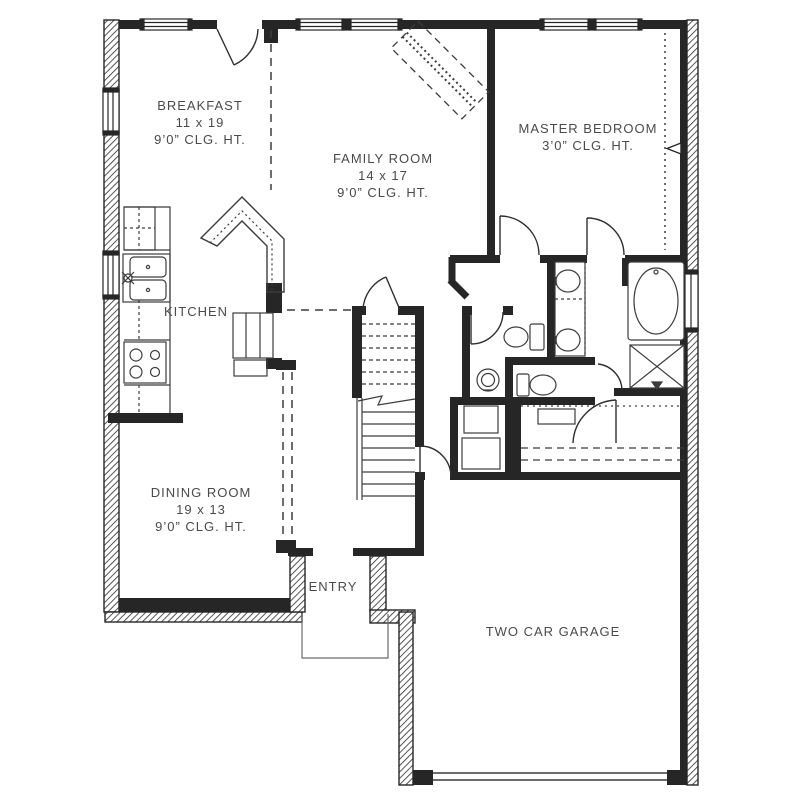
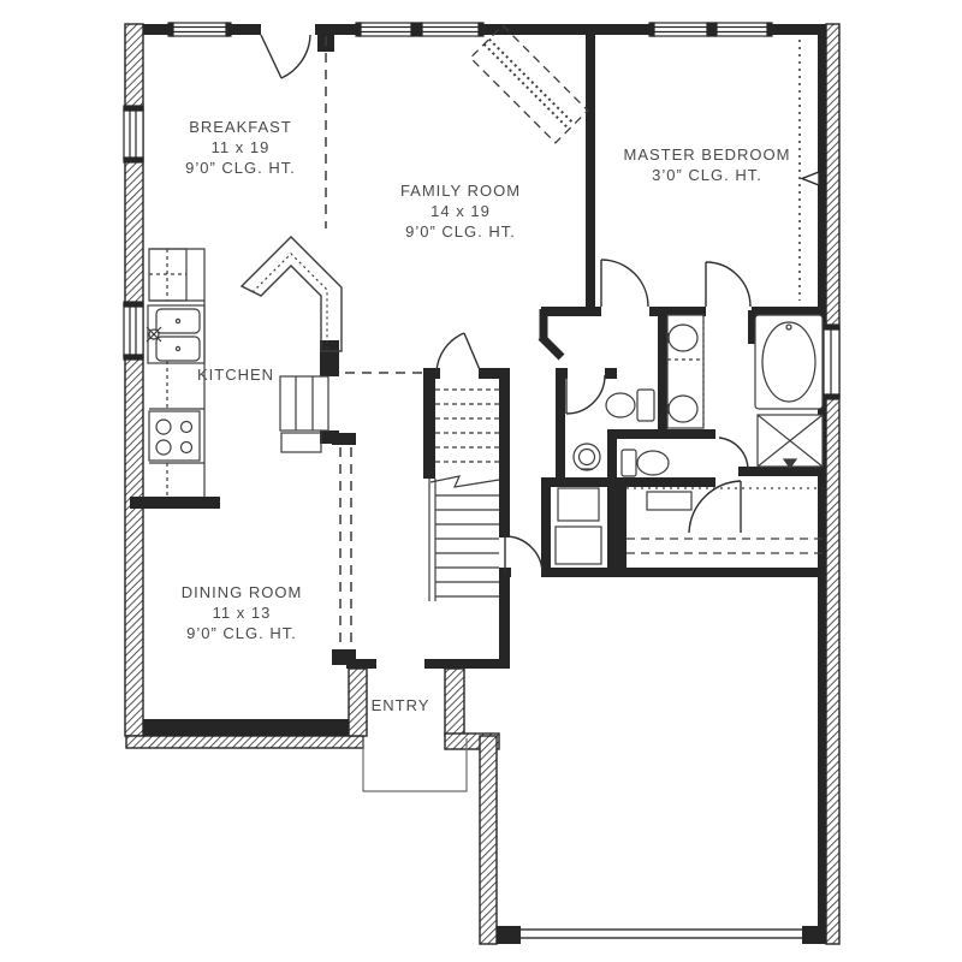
  BREAKFAST
  11 x 19
  9’0” CLG. HT.
  FAMILY ROOM
- 14 x 17
+ 14 x 19
  9’0” CLG. HT.
  MASTER BEDROOM
  3’0” CLG. HT.
  KITCHEN
  DINING ROOM
- 19 x 13
+ 11 x 13
  9’0” CLG. HT.
  ENTRY
- TWO CAR GARAGE
